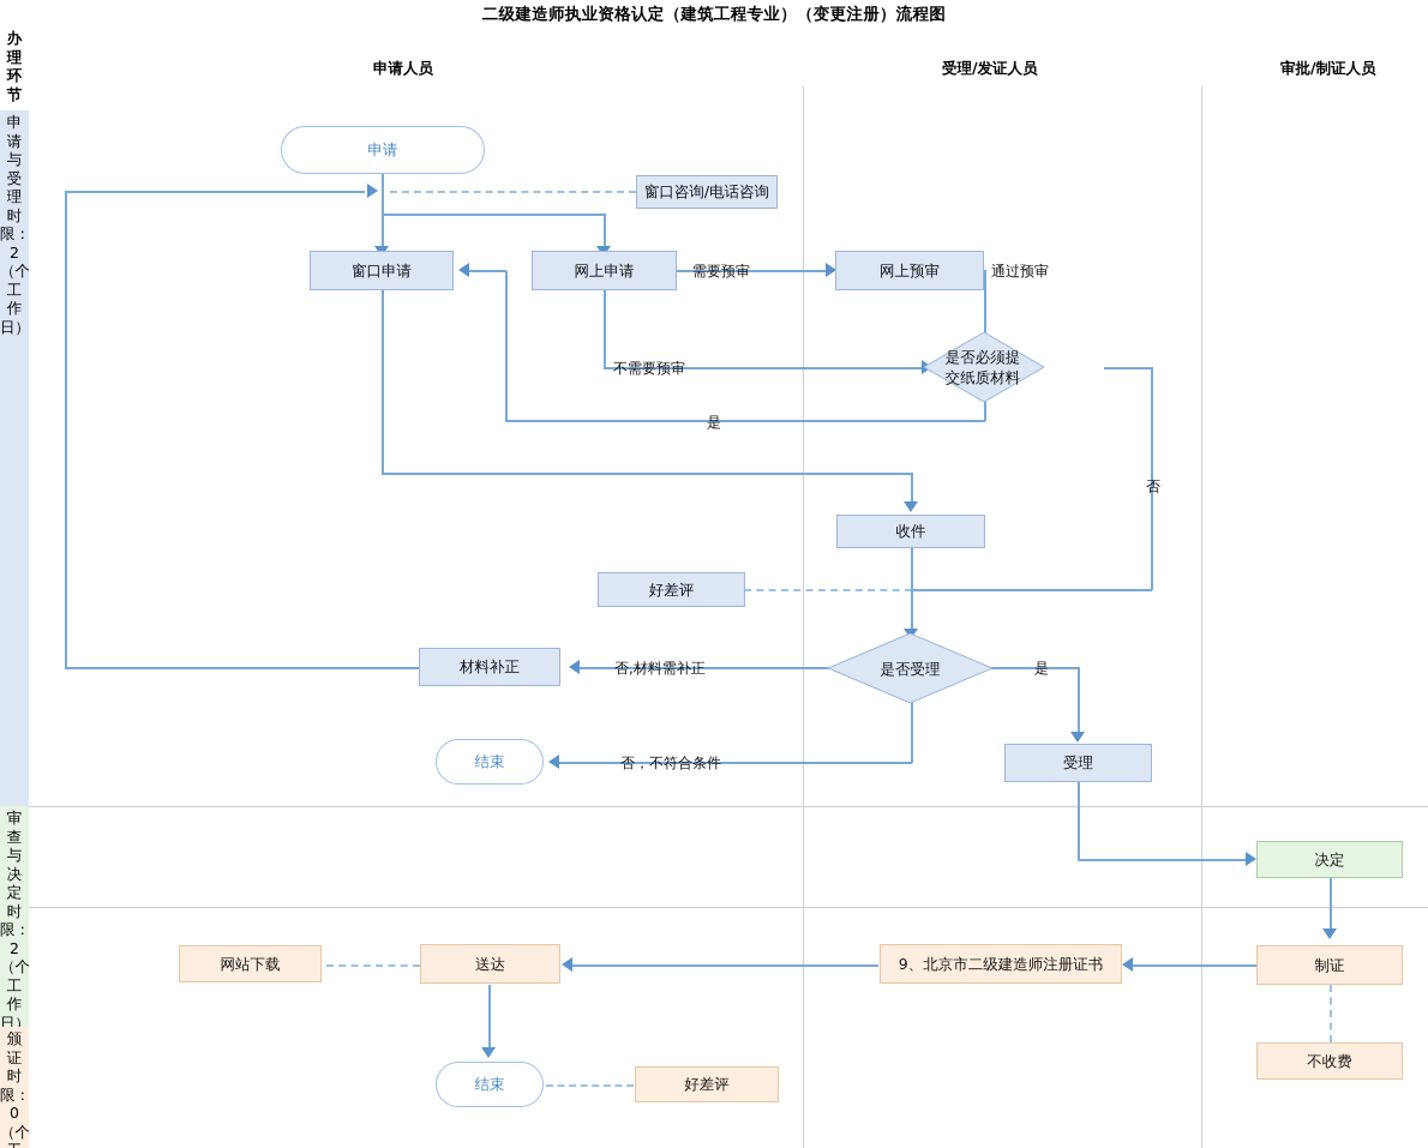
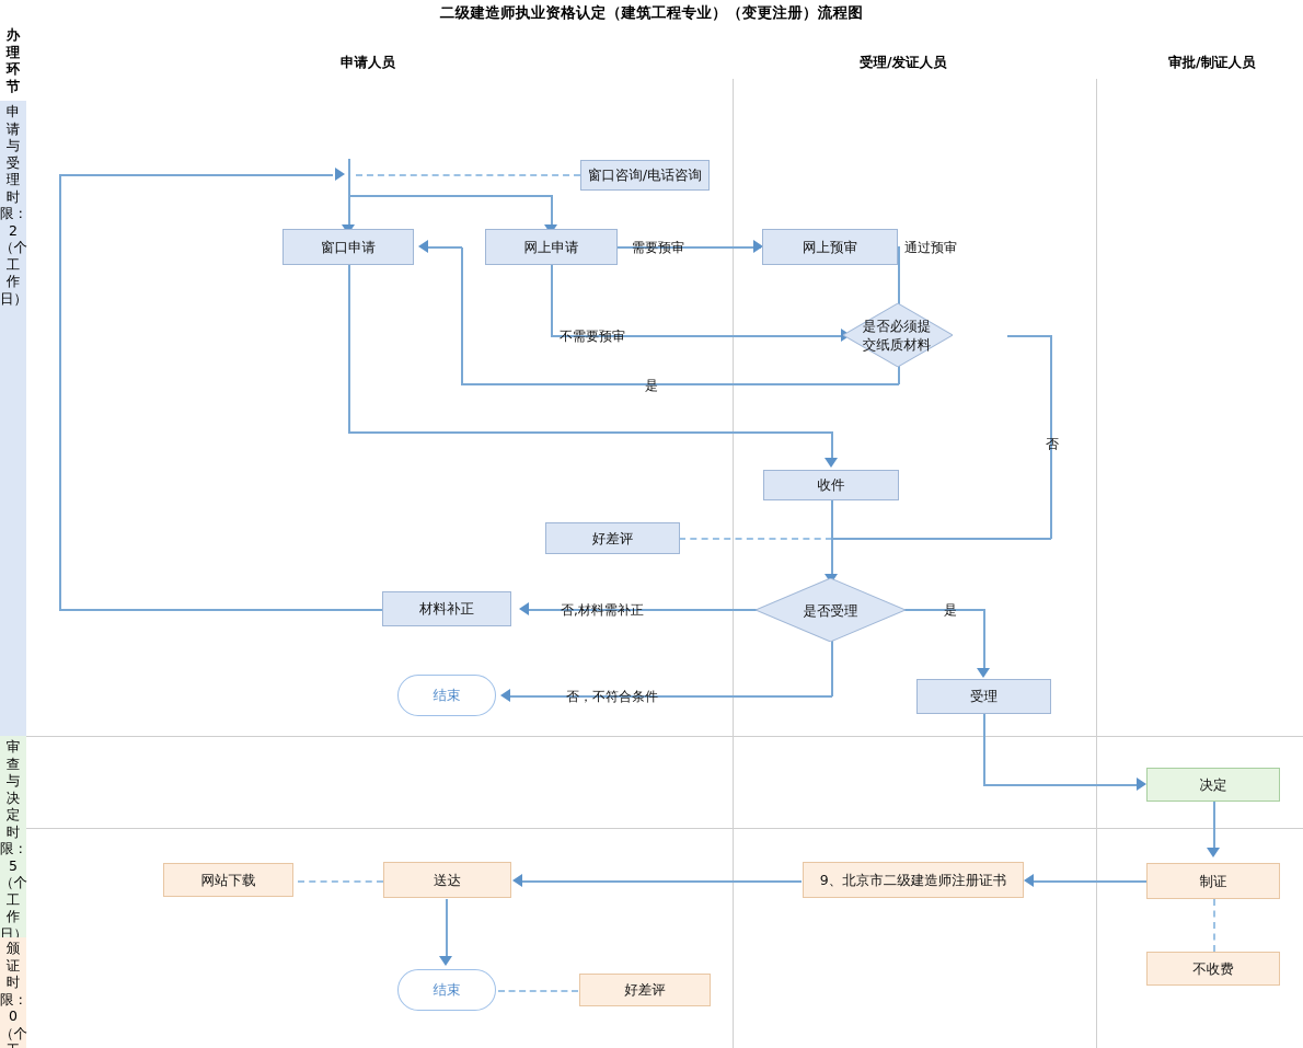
  二级建造师执业资格认定（建筑工程专业）（变更注册）流程图
  办理环节
  申请与受理时限：2（个工作日）
- 审查与决定时限：2（个工作日）
+ 审查与决定时限：5（个工作日）
  申请人员
  受理/发证人员
  审批/制证人员
- 申请
  窗口咨询/电话咨询
  窗口申请
  网上申请
  网上预审
  是否必须提
  交纸质材料
  收件
  好差评
  是否受理
  材料补正
  结束
  受理
  决定
  制证
  不收费
  9、北京市二级建造师注册证书
  送达
  网站下载
  结束
  好差评
  需要预审
  通过预审
  不需要预审
  是
  是
  否,材料需补正
  否，不符合条件
